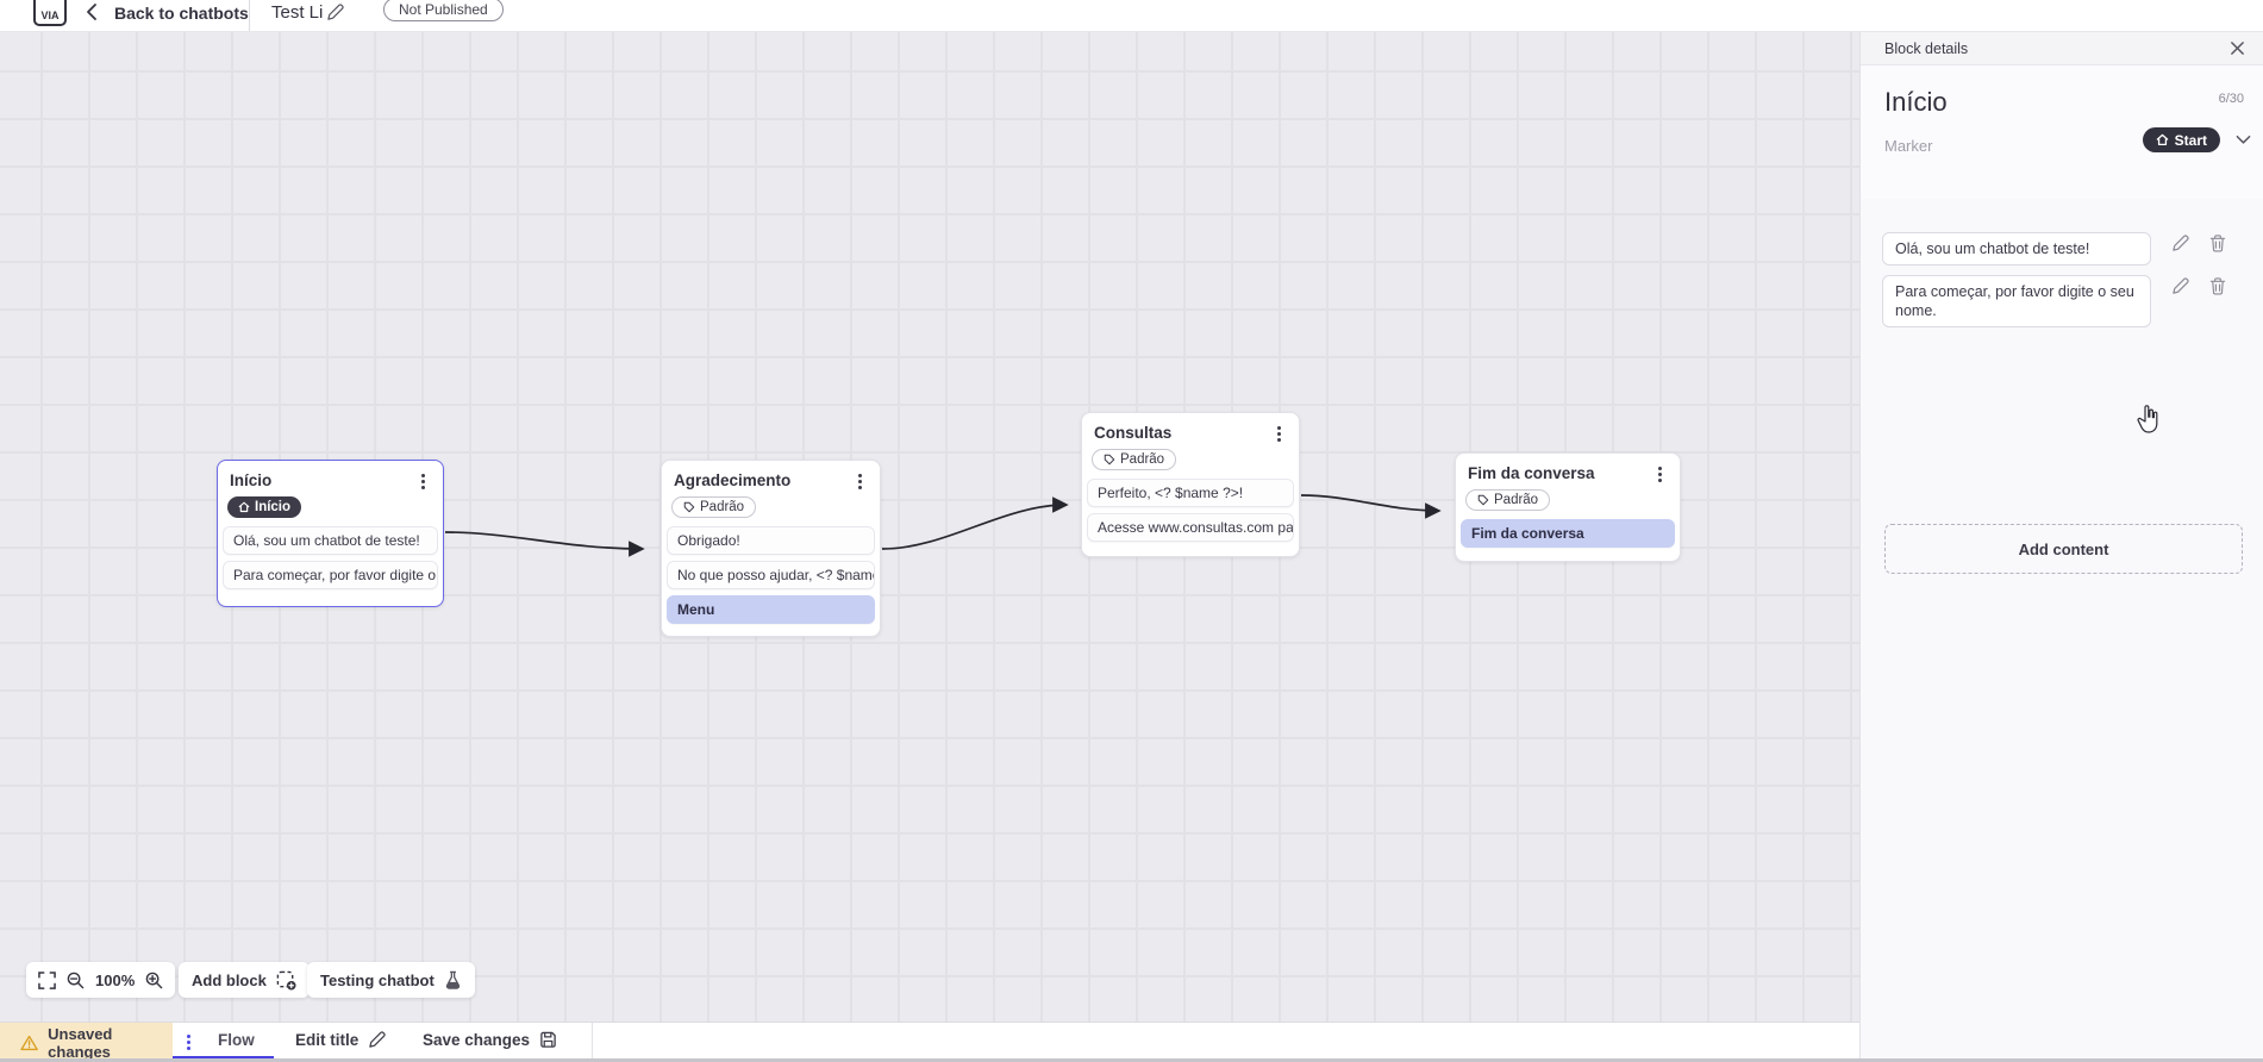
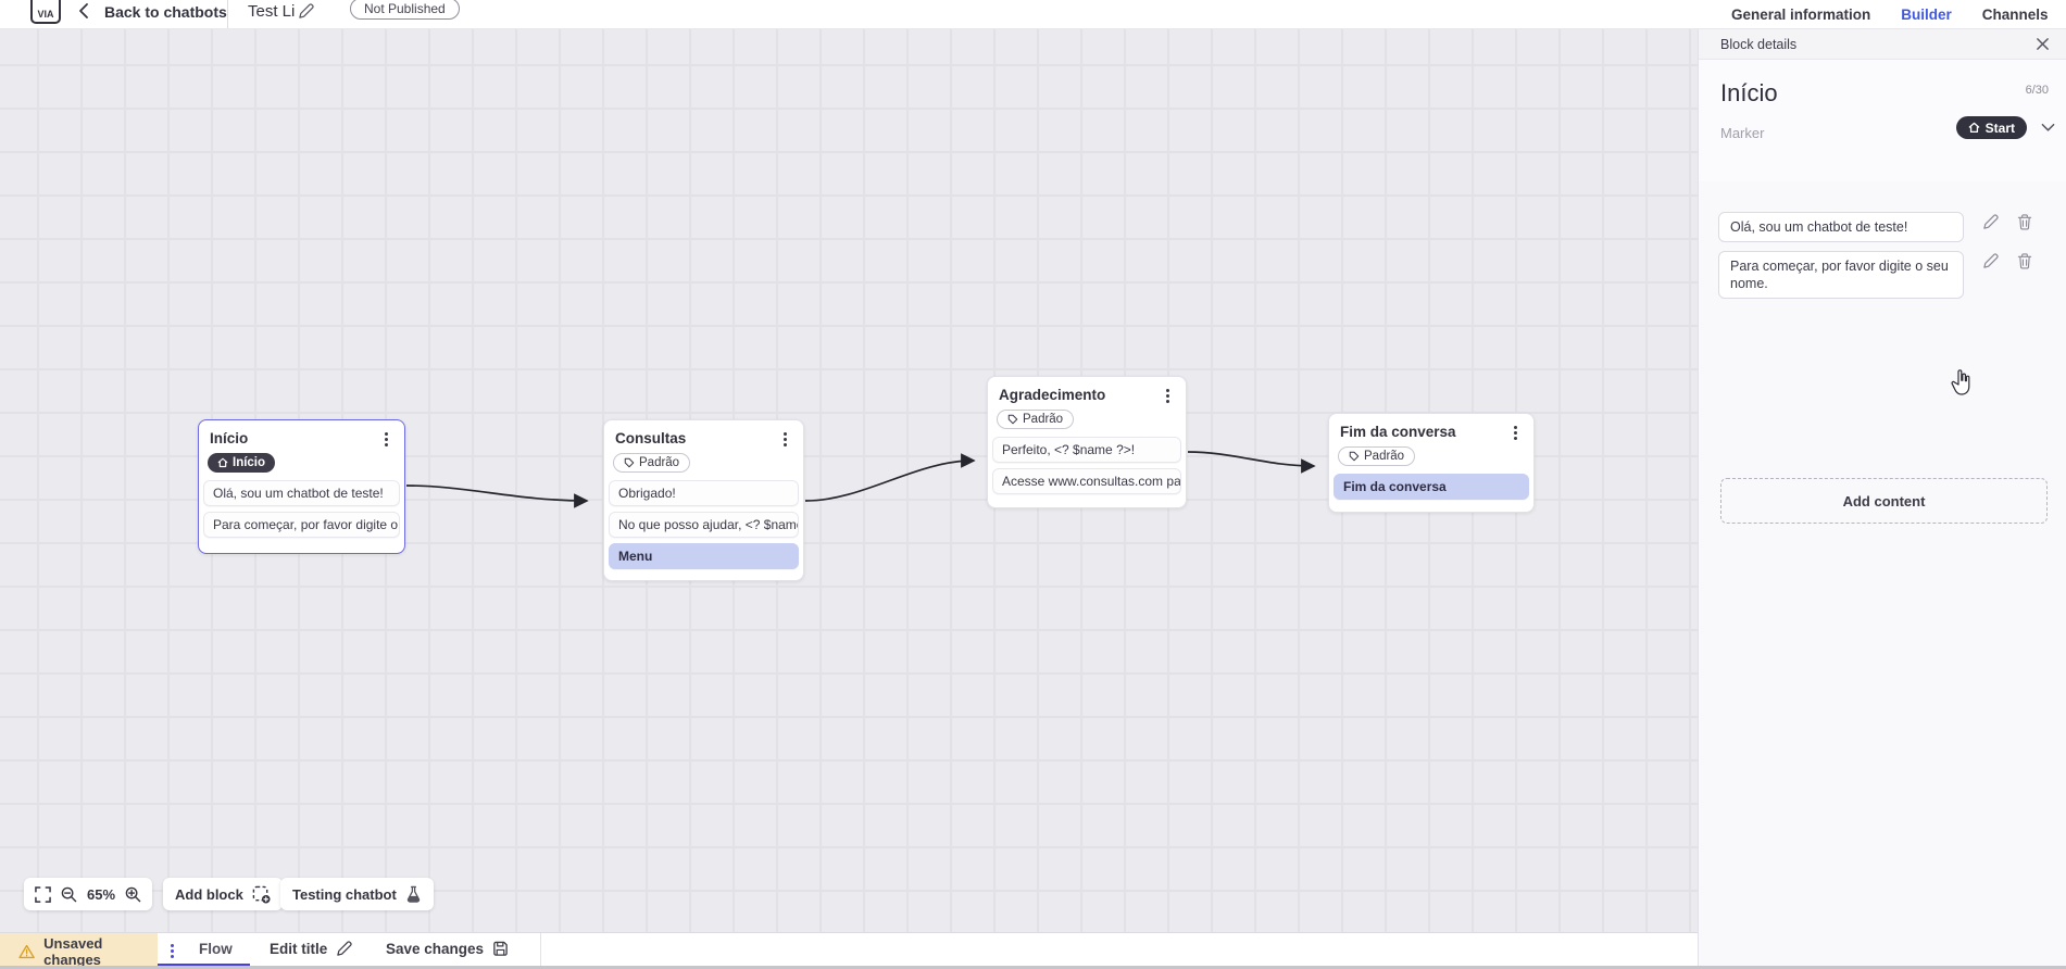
  Início
  Início
  Olá, sou um chatbot de teste!
  Para começar, por favor digite o
- Agradecimento
+ Consultas
  Padrão
  Obrigado!
  No que posso ajudar, <? $nam
  Menu
- Consultas
+ Agradecimento
  Padrão
  Perfeito, <? $name ?>!
  Acesse www.consultas.com pa
  Fim da conversa
  Padrão
  Fim da conversa
- 100%
+ 65%
  Add block
  Testing chatbot
  VIA
  Back to chatbots
  Test Li
  Not Published
+ General information
+ Builder
+ Channels
  Block details
  Início
  6/30
  Marker
  Start
  Olá, sou um chatbot de teste!
  Para começar, por favor digite o seu nome.
  Add content
  Unsaved changes
  Flow
  Edit title
  Save changes
